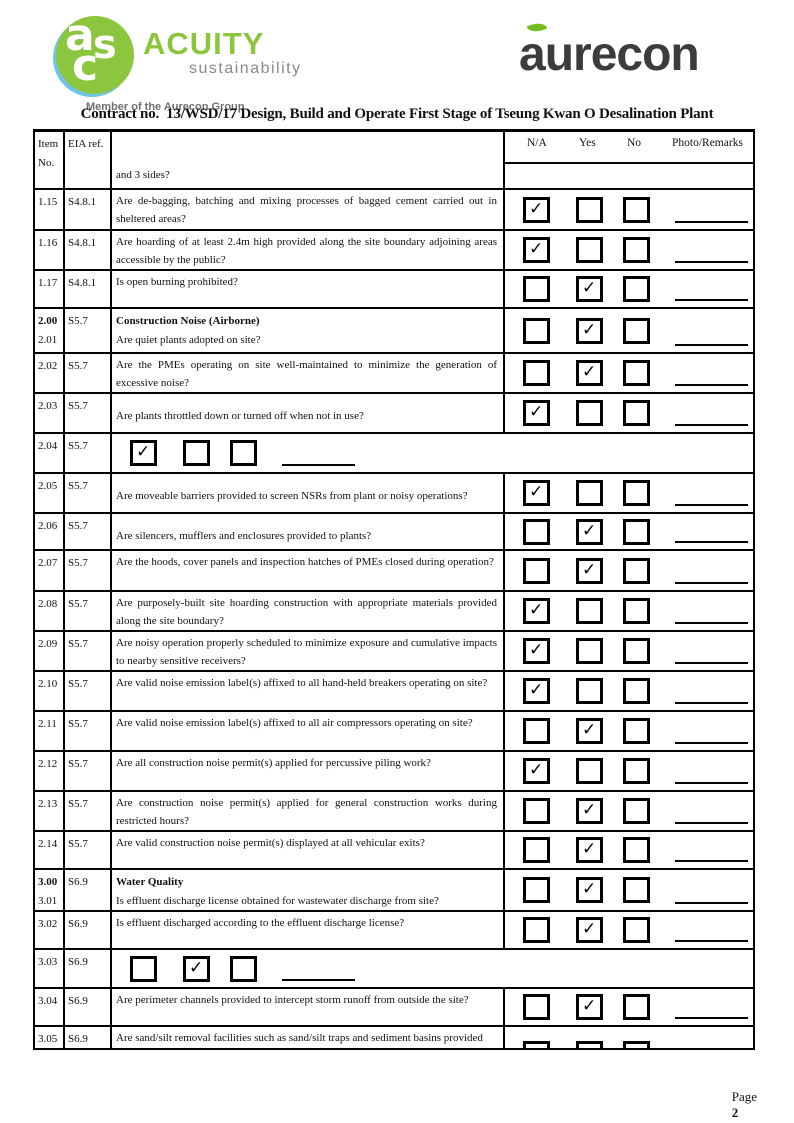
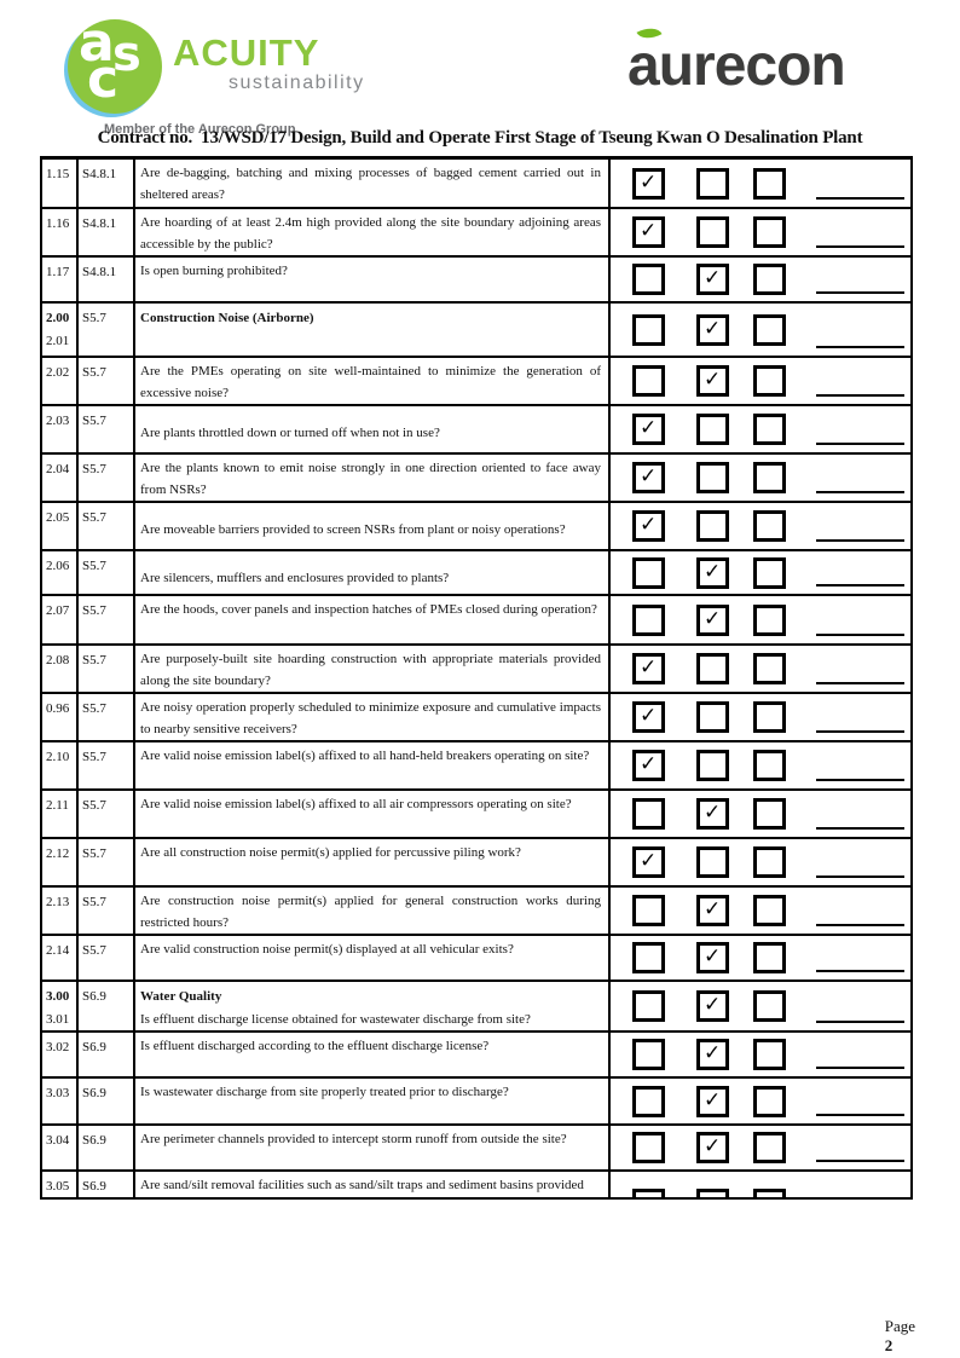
  a
  s
  c
  ACUITY
  sustainability
  Member of the Aurecon Group
  aurecon
  Contract no. 13/WSD/17 Design, Build and Operate First Stage of Tseung Kwan O Desalination Plant
- Item
- No.
- EIA ref.
- and 3 sides?
- N/A
- Yes
- No
- Photo/Remarks
  1.15
  S4.8.1
  Are de-bagging, batching and mixing processes of bagged cement carried out in sheltered areas?
  ✓
  1.16
  S4.8.1
  Are hoarding of at least 2.4m high provided along the site boundary adjoining areas accessible by the public?
  ✓
  1.17
  S4.8.1
  Is open burning prohibited?
  ✓
  2.00
  2.01
  S5.7
  Construction Noise (Airborne)
- Are quiet plants adopted on site?
  ✓
  2.02
  S5.7
  Are the PMEs operating on site well-maintained to minimize the generation of excessive noise?
  ✓
  2.03
  S5.7
  Are plants throttled down or turned off when not in use?
  ✓
  2.04
  S5.7
+ Are the plants known to emit noise strongly in one direction oriented to face away from NSRs?
  ✓
  2.05
  S5.7
  Are moveable barriers provided to screen NSRs from plant or noisy operations?
  ✓
  2.06
  S5.7
  Are silencers, mufflers and enclosures provided to plants?
  ✓
  2.07
  S5.7
  Are the hoods, cover panels and inspection hatches of PMEs closed during operation?
  ✓
  2.08
  S5.7
  Are purposely-built site hoarding construction with appropriate materials provided along the site boundary?
  ✓
- 2.09
+ 0.96
  S5.7
  Are noisy operation properly scheduled to minimize exposure and cumulative impacts to nearby sensitive receivers?
  ✓
  2.10
  S5.7
  Are valid noise emission label(s) affixed to all hand-held breakers operating on site?
  ✓
  2.11
  S5.7
  Are valid noise emission label(s) affixed to all air compressors operating on site?
  ✓
  2.12
  S5.7
  Are all construction noise permit(s) applied for percussive piling work?
  ✓
  2.13
  S5.7
  Are construction noise permit(s) applied for general construction works during restricted hours?
  ✓
  2.14
  S5.7
  Are valid construction noise permit(s) displayed at all vehicular exits?
  ✓
  3.00
  3.01
  S6.9
  Water Quality
  Is effluent discharge license obtained for wastewater discharge from site?
  ✓
  3.02
  S6.9
  Is effluent discharged according to the effluent discharge license?
  ✓
  3.03
  S6.9
+ Is wastewater discharge from site properly treated prior to discharge?
  ✓
  3.04
  S6.9
  Are perimeter channels provided to intercept storm runoff from outside the site?
  ✓
  3.05
  S6.9
  Are sand/silt removal facilities such as sand/silt traps and sediment basins provided
  Page 2
